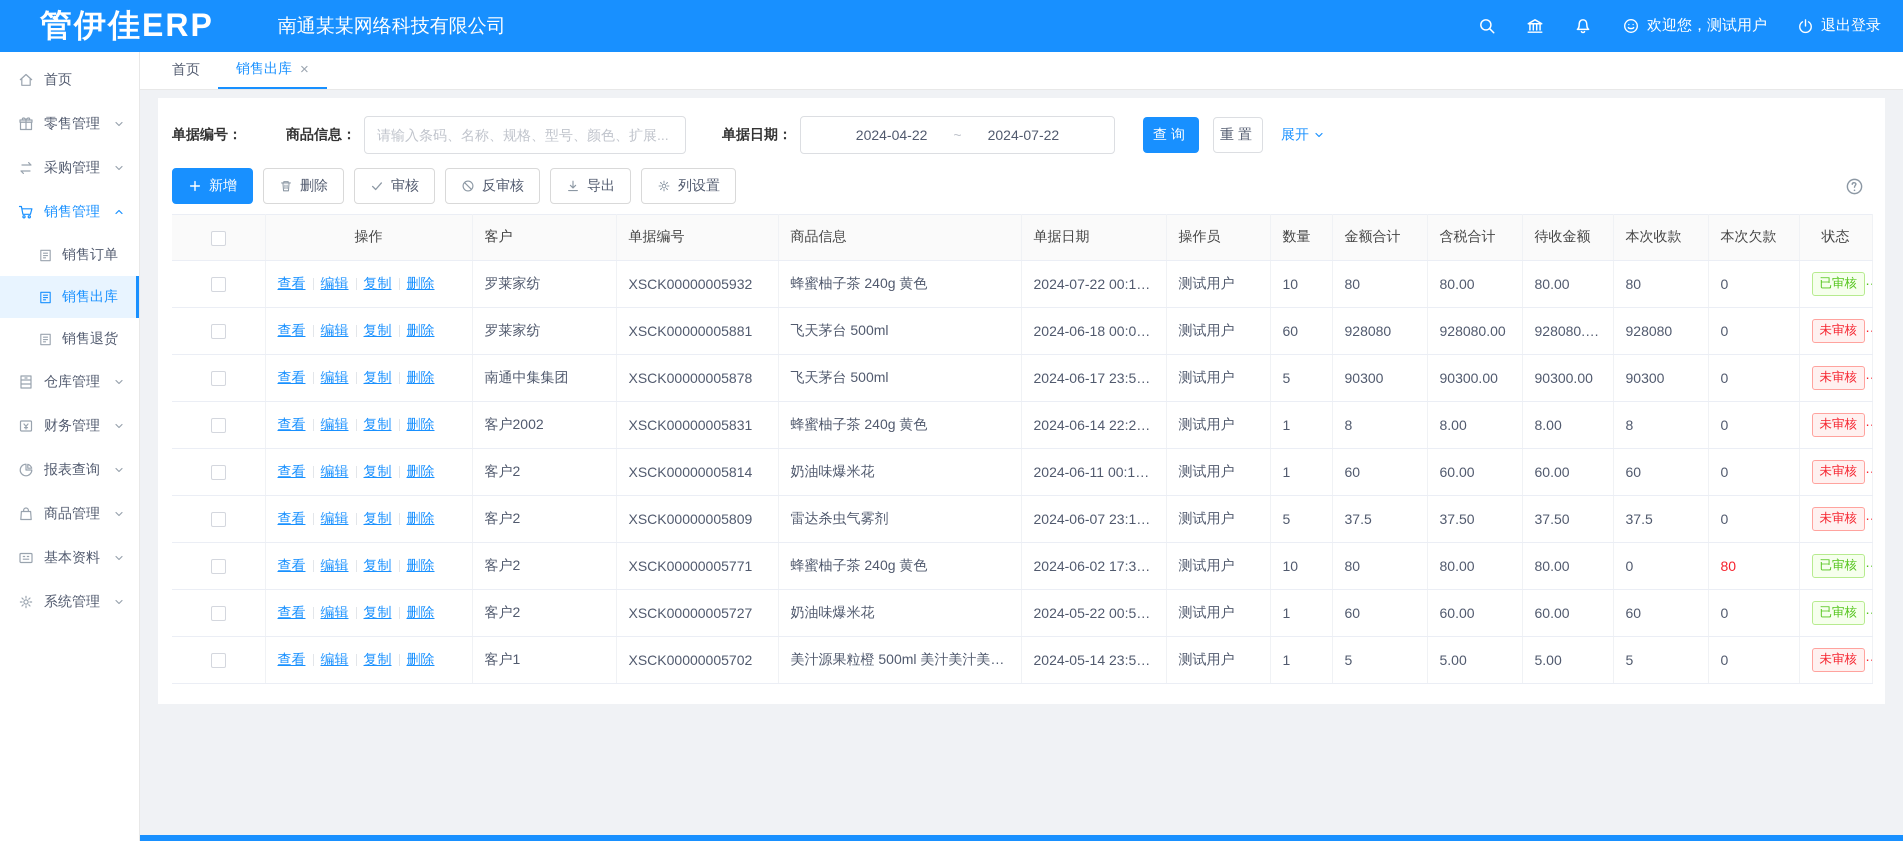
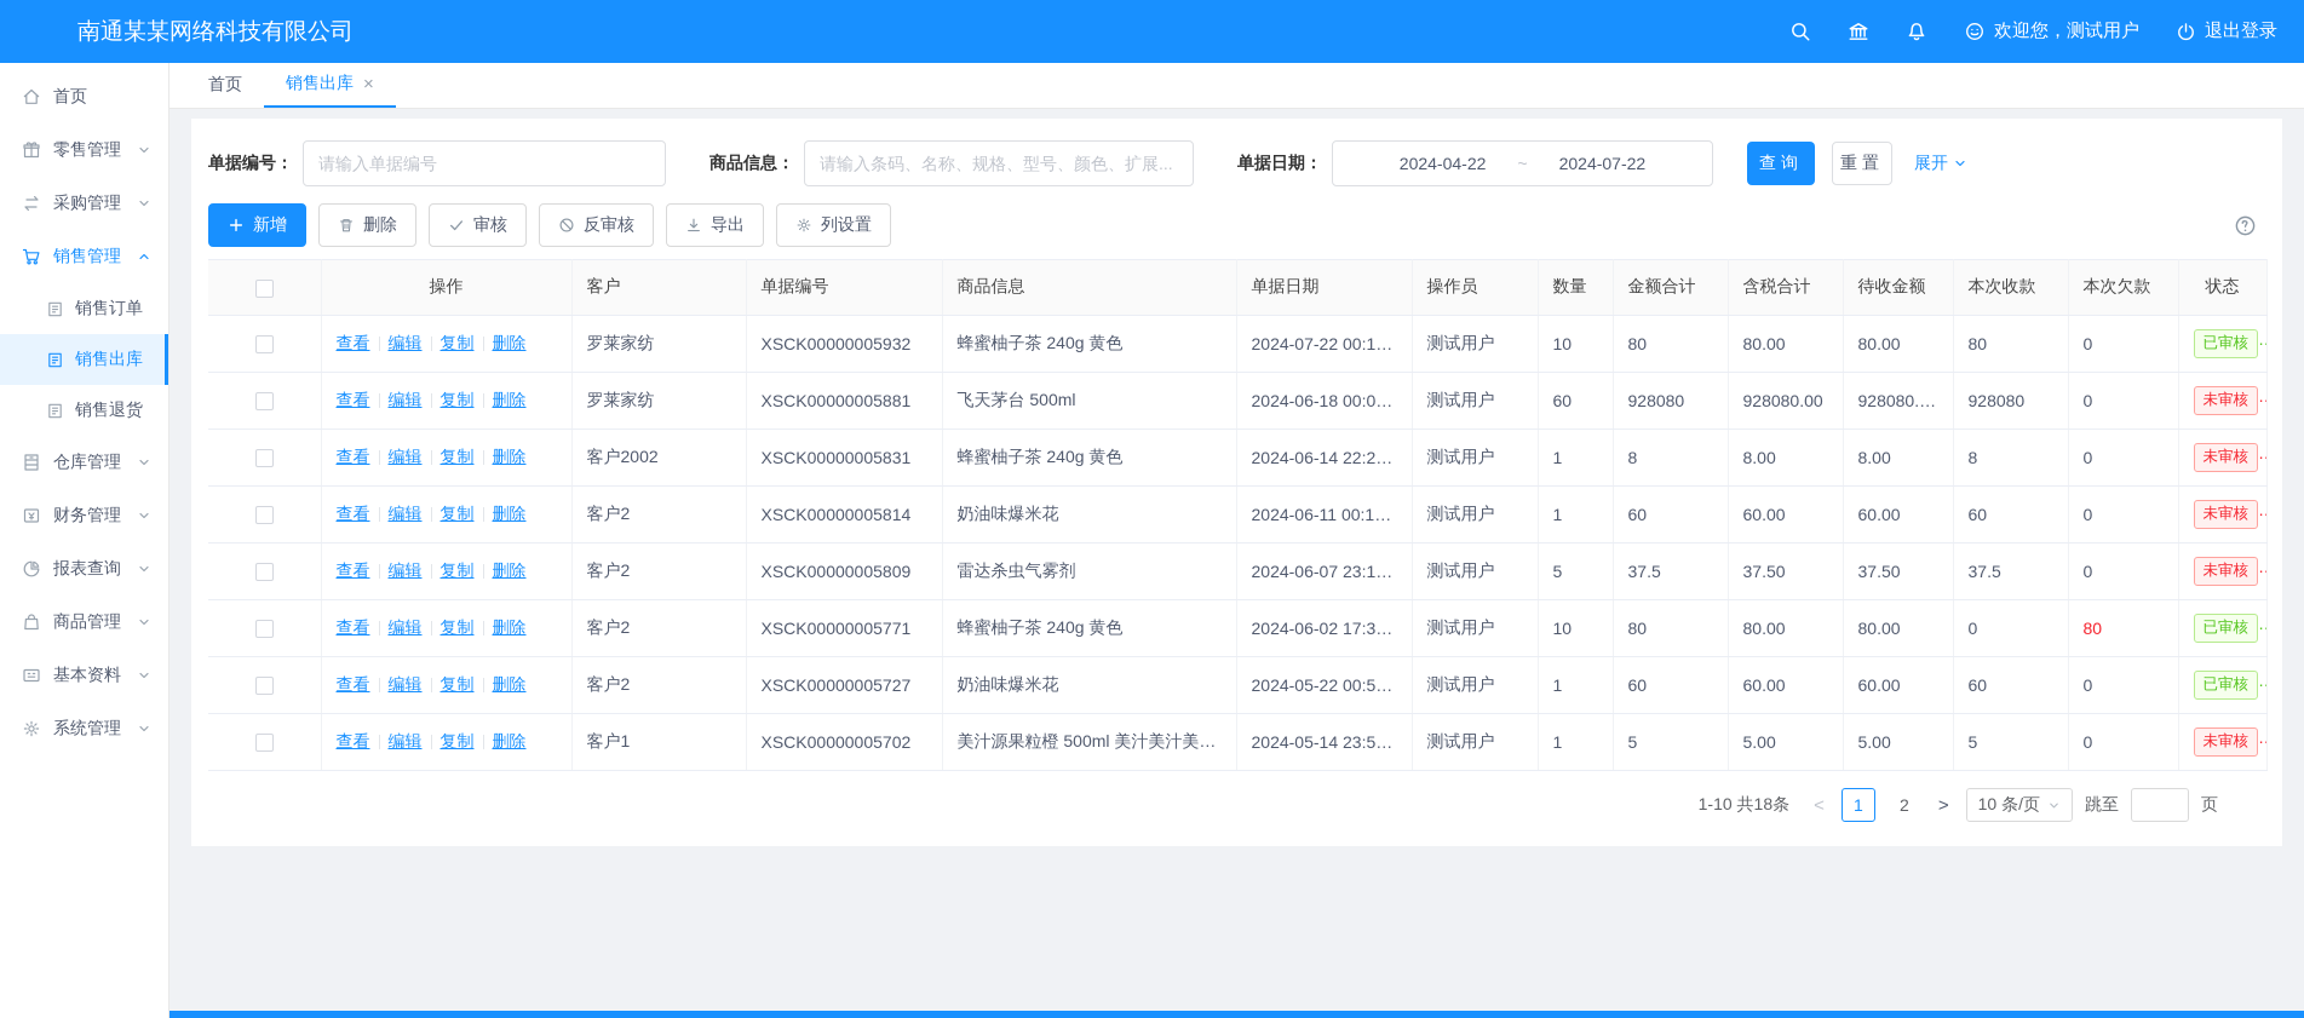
- 管伊佳ERP
  南通某某网络科技有限公司
  欢迎您，测试用户
  退出登录
  首页
  零售管理
  采购管理
  销售管理
  销售订单
  销售出库
  销售退货
  仓库管理
  财务管理
  报表查询
  商品管理
  基本资料
  系统管理
  首页
  销售出库
  ×
  单据编号：
+ 请输入单据编号
  商品信息：
  请输入条码、名称、规格、型号、颜色、扩展...
  单据日期：
  2024-04-22
  ~
  2024-07-22
  查询
  重置
  展开
  新增
  删除
  审核
  反审核
  导出
  列设置
  	操作	客户	单据编号	商品信息	单据日期	操作员	数量	金额合计	含税合计	待收金额	本次收款	本次欠款	状态
  	查看 编辑 复制 删除	罗莱家纺	XSCK00000005932	蜂蜜柚子茶 240g 黄色	2024-07-22 00:17:22	测试用户	10	80	80.00	80.00	80	0	已审核
  	查看 编辑 复制 删除	罗莱家纺	XSCK00000005881	飞天茅台 500ml	2024-06-18 00:01:00	测试用户	60	928080	928080.00	928080.00	928080	0	未审核
- 	查看 编辑 复制 删除	南通中集集团	XSCK00000005878	飞天茅台 500ml	2024-06-17 23:57:54	测试用户	5	90300	90300.00	90300.00	90300	0	未审核
  	查看 编辑 复制 删除	客户2002	XSCK00000005831	蜂蜜柚子茶 240g 黄色	2024-06-14 22:24:51	测试用户	1	8	8.00	8.00	8	0	未审核
  	查看 编辑 复制 删除	客户2	XSCK00000005814	奶油味爆米花	2024-06-11 00:19:21	测试用户	1	60	60.00	60.00	60	0	未审核
  	查看 编辑 复制 删除	客户2	XSCK00000005809	雷达杀虫气雾剂	2024-06-07 23:15:13	测试用户	5	37.5	37.50	37.50	37.5	0	未审核
  	查看 编辑 复制 删除	客户2	XSCK00000005771	蜂蜜柚子茶 240g 黄色	2024-06-02 17:34:03	测试用户	10	80	80.00	80.00	0	80	已审核
  	查看 编辑 复制 删除	客户2	XSCK00000005727	奶油味爆米花	2024-05-22 00:50:36	测试用户	1	60	60.00	60.00	60	0	已审核
  	查看 编辑 复制 删除	客户1	XSCK00000005702	美汁源果粒橙 500ml 美汁美汁美汁...	2024-05-14 23:56:13	测试用户	1	5	5.00	5.00	5	0	未审核
+ 1-10 共18条
+ <
+ 1
+ 2
+ >
+ 10 条/页
+ 跳至
+ 页
